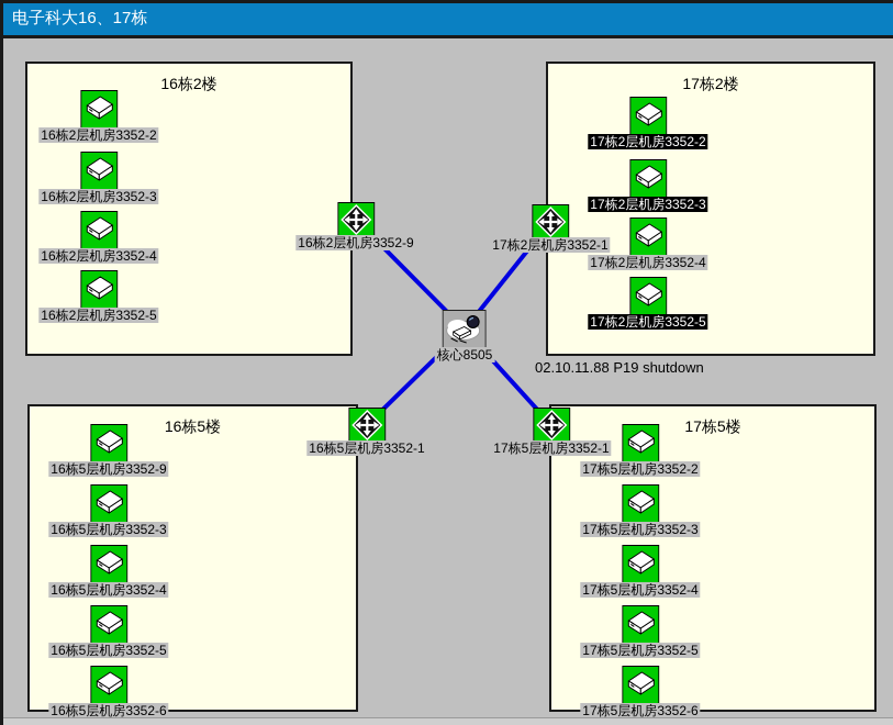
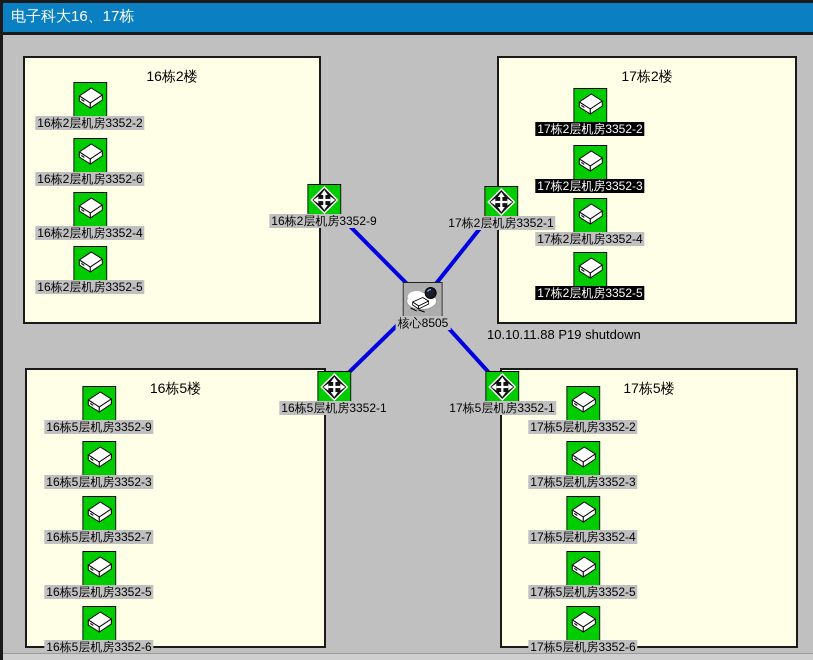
  电子科大16、17栋
  16栋2楼
  17栋2楼
  16栋5楼
  17栋5楼
  16栋2层机房3352-2
- 16栋2层机房3352-3
+ 16栋2层机房3352-6
  16栋2层机房3352-4
  16栋2层机房3352-5
  17栋2层机房3352-2
  17栋2层机房3352-3
  17栋2层机房3352-4
  17栋2层机房3352-5
  16栋5层机房3352-9
  16栋5层机房3352-3
- 16栋5层机房3352-4
+ 16栋5层机房3352-7
  16栋5层机房3352-5
  16栋5层机房3352-6
  17栋5层机房3352-2
  17栋5层机房3352-3
  17栋5层机房3352-4
  17栋5层机房3352-5
  17栋5层机房3352-6
  16栋2层机房3352-9
  17栋2层机房3352-1
  16栋5层机房3352-1
  17栋5层机房3352-1
  核心8505
- 02.10.11.88 P19 shutdown
+ 10.10.11.88 P19 shutdown
